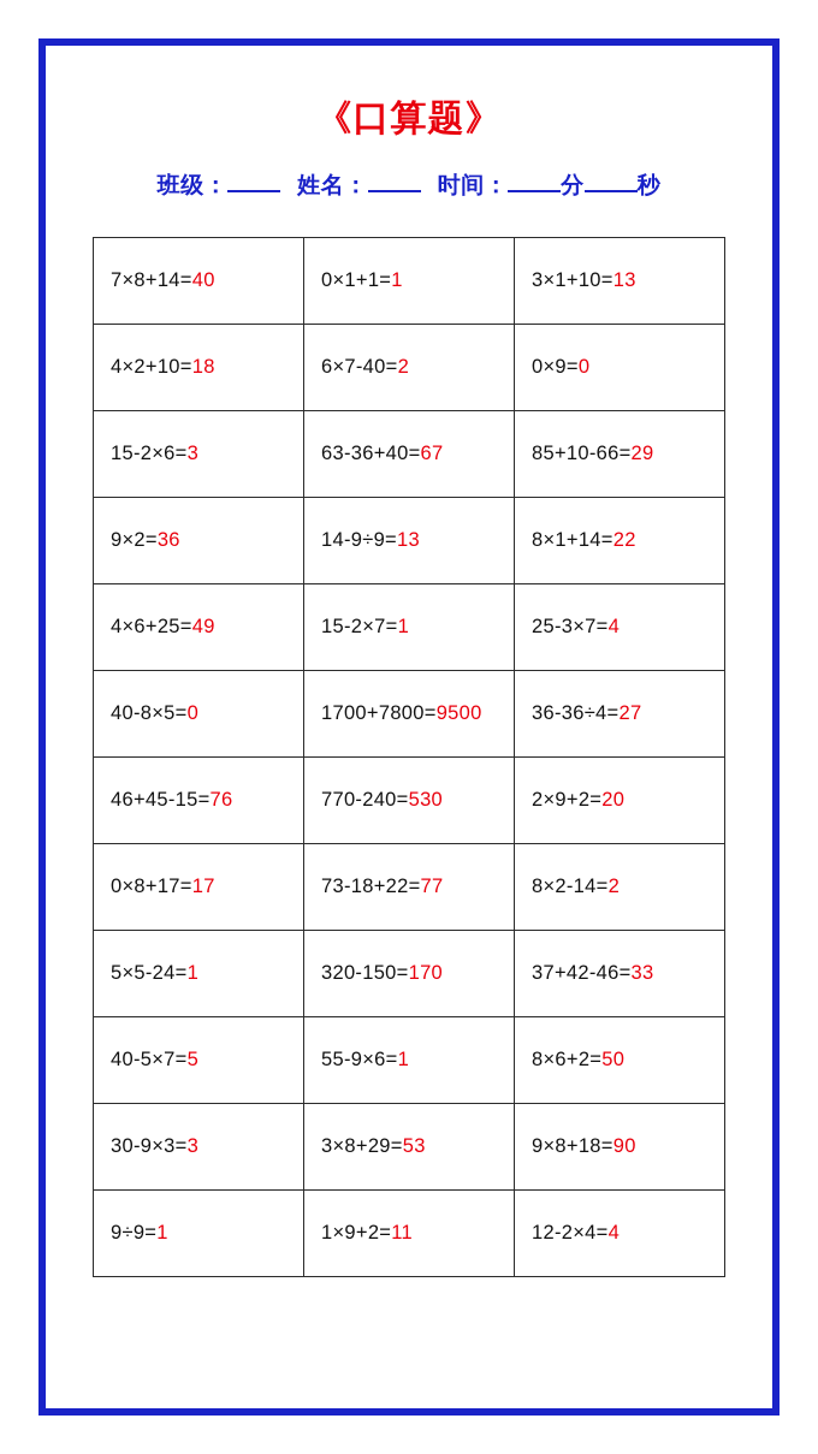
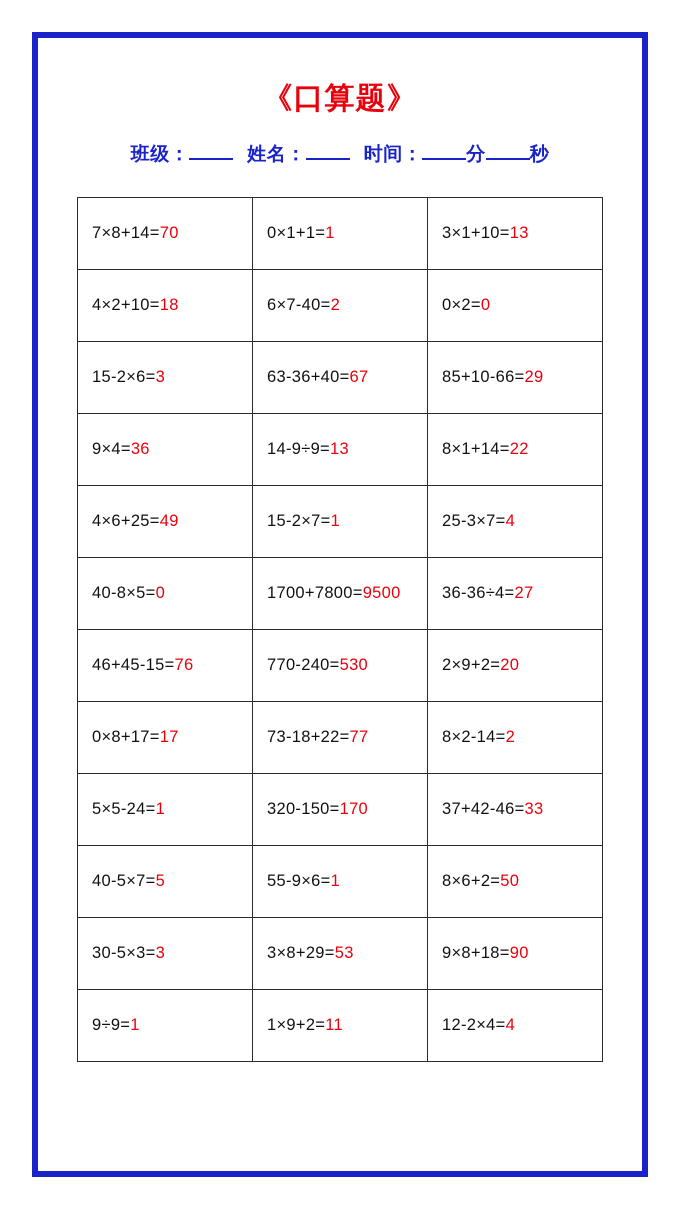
  《口算题》
  班级： 姓名： 时间： 分 秒
- 7×8+14=40	0×1+1=1	3×1+10=13
+ 7×8+14=70	0×1+1=1	3×1+10=13
- 4×2+10=18	6×7-40=2	0×9=0
+ 4×2+10=18	6×7-40=2	0×2=0
  15-2×6=3	63-36+40=67	85+10-66=29
- 9×2=36	14-9÷9=13	8×1+14=22
+ 9×4=36	14-9÷9=13	8×1+14=22
  4×6+25=49	15-2×7=1	25-3×7=4
  40-8×5=0	1700+7800=9500	36-36÷4=27
  46+45-15=76	770-240=530	2×9+2=20
  0×8+17=17	73-18+22=77	8×2-14=2
  5×5-24=1	320-150=170	37+42-46=33
  40-5×7=5	55-9×6=1	8×6+2=50
- 30-9×3=3	3×8+29=53	9×8+18=90
+ 30-5×3=3	3×8+29=53	9×8+18=90
  9÷9=1	1×9+2=11	12-2×4=4
